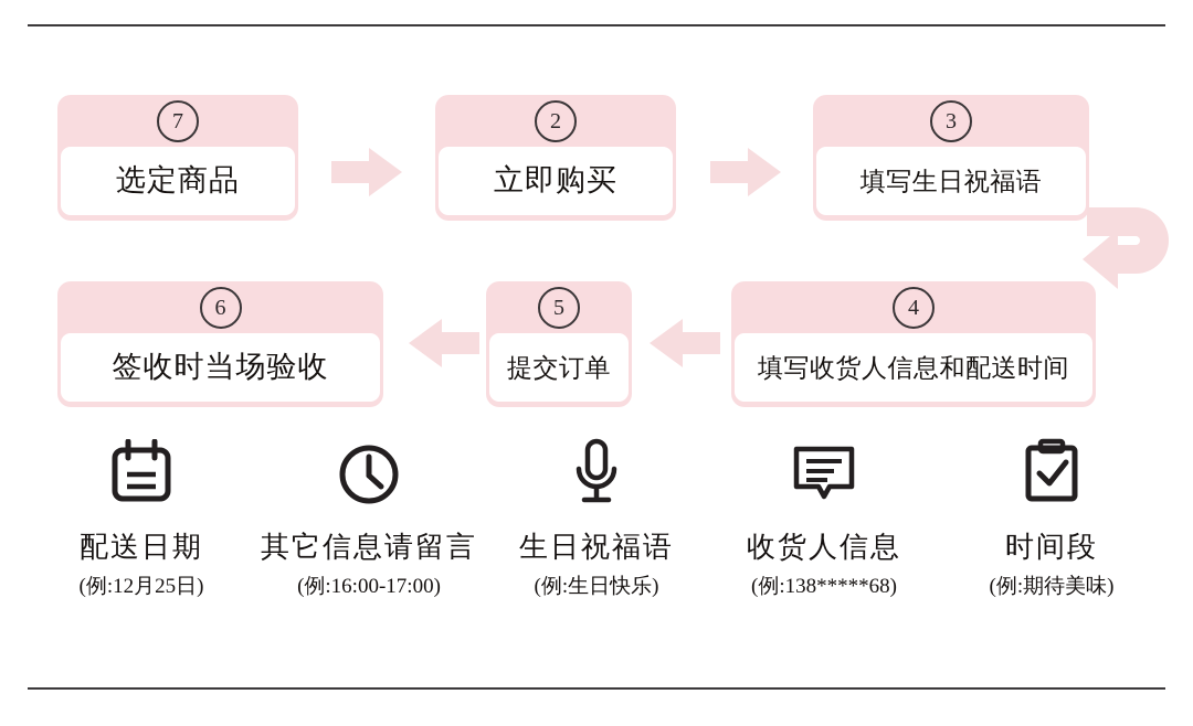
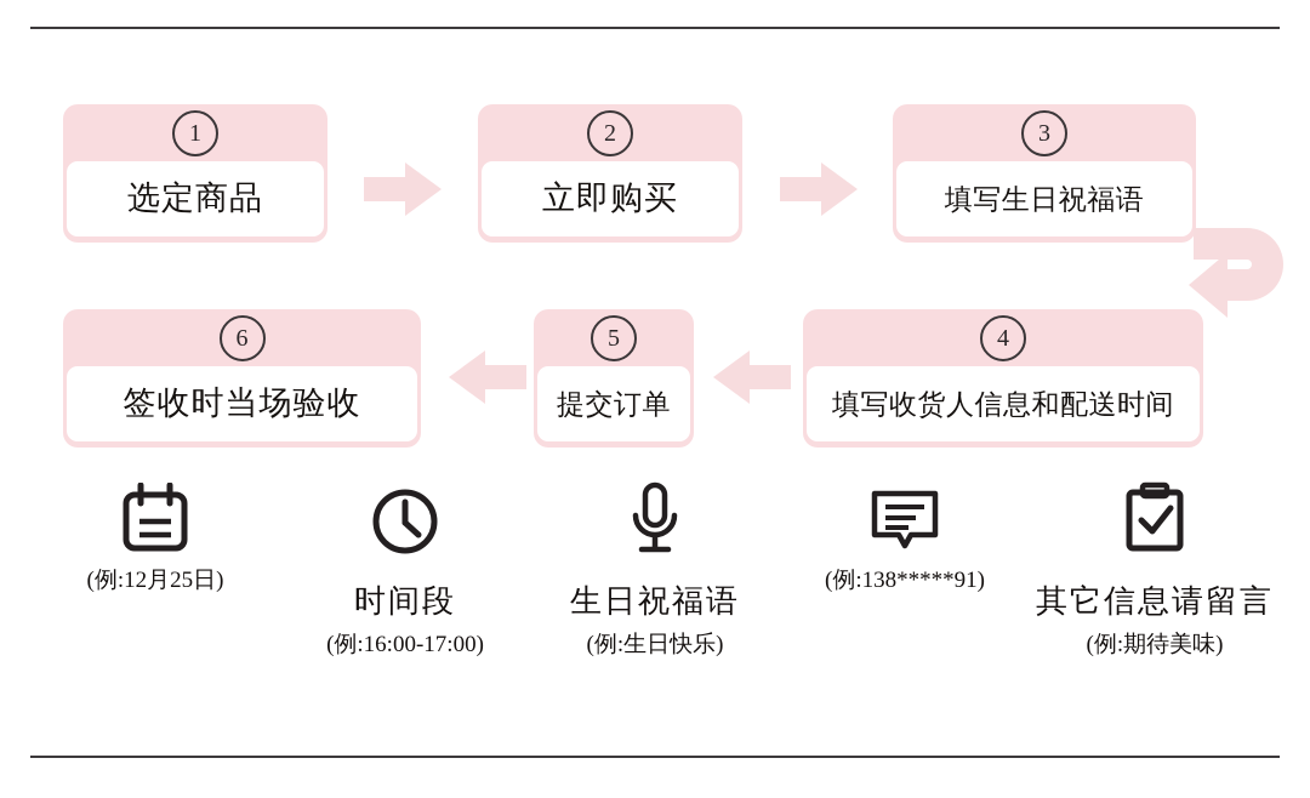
- 7
+ 1
  选定商品
  2
  立即购买
  3
  填写生日祝福语
  4
  填写收货人信息和配送时间
  5
  提交订单
  6
  签收时当场验收
- 配送日期
  (例:12月25日)
- 其它信息请留言
+ 时间段
  (例:16:00-17:00)
  生日祝福语
  (例:生日快乐)
- 收货人信息
- (例:138*****68)
+ (例:138*****91)
- 时间段
+ 其它信息请留言
  (例:期待美味)
